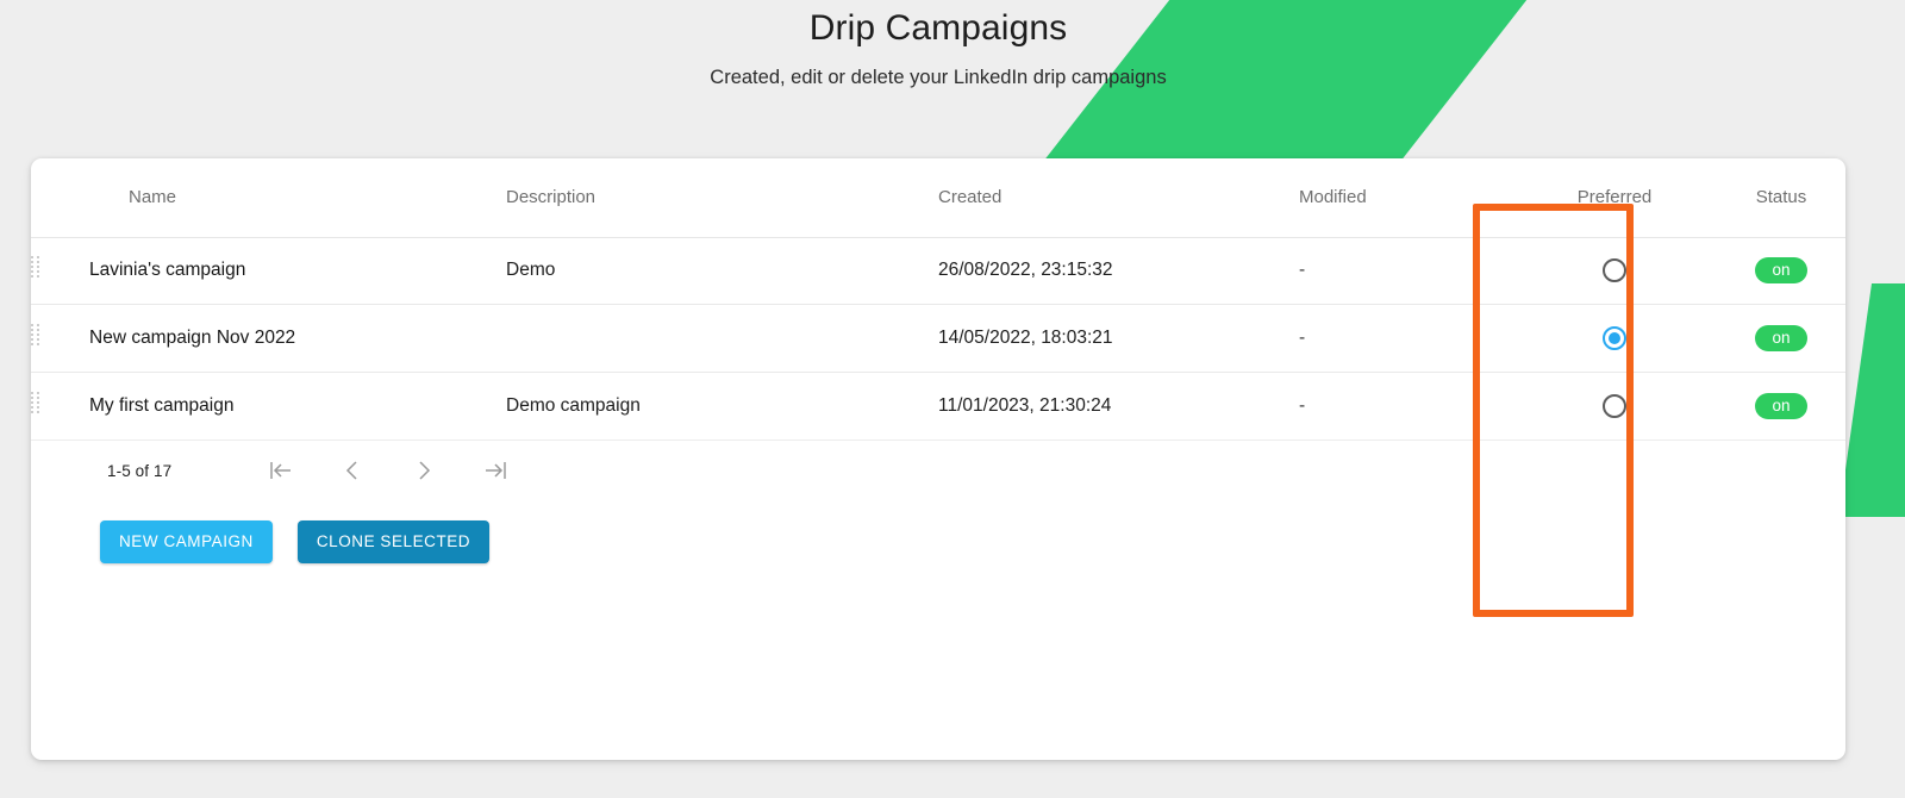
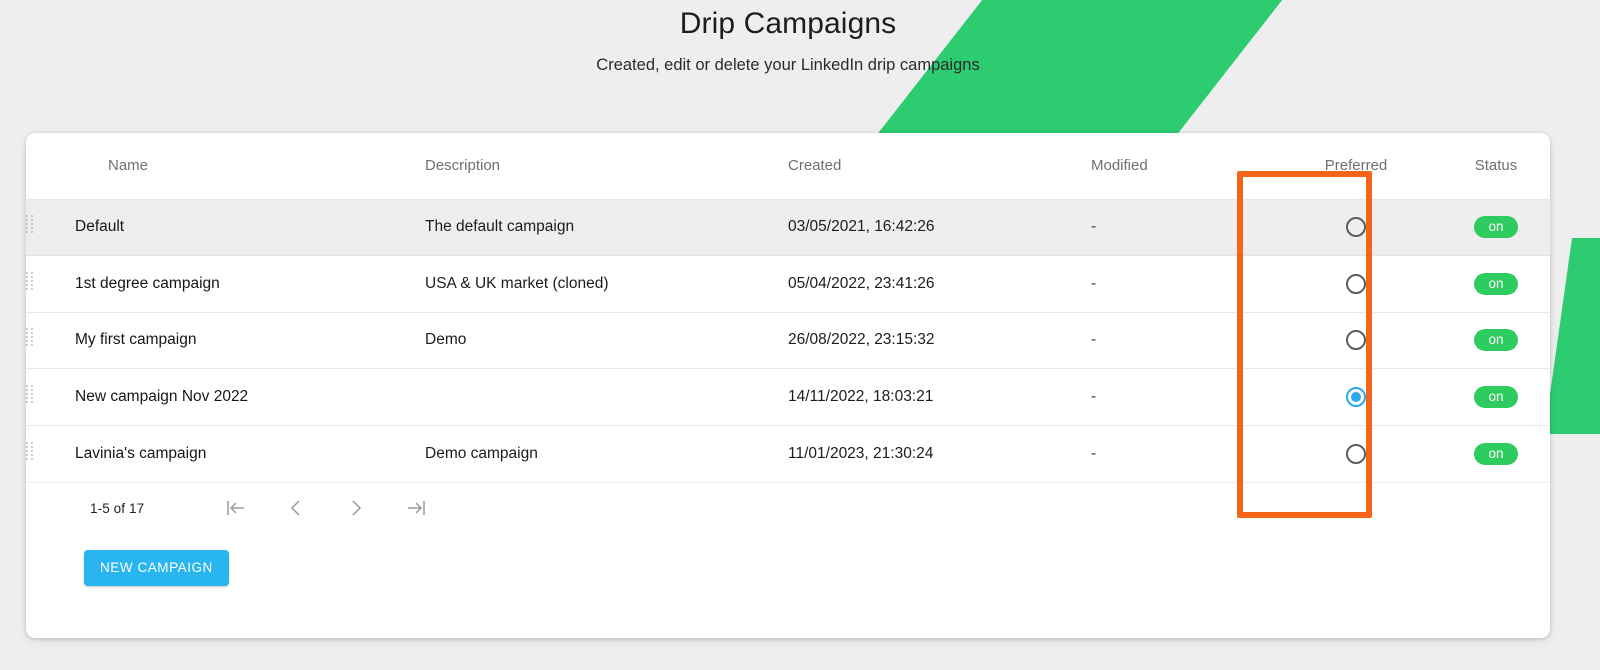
  Drip Campaigns
  Created, edit or delete your LinkedIn drip campaigns
  	Name	Description	Created	Modified	Preferred	Status
+ 	Default	The default campaign	03/05/2021, 16:42:26	-		on
+ 	1st degree campaign	USA & UK market (cloned)	05/04/2022, 23:41:26	-		on
- 	Lavinia's campaign	Demo	26/08/2022, 23:15:32	-		on
+ 	My first campaign	Demo	26/08/2022, 23:15:32	-		on
- 	New campaign Nov 2022		14/05/2022, 18:03:21	-		on
+ 	New campaign Nov 2022		14/11/2022, 18:03:21	-		on
- 	My first campaign	Demo campaign	11/01/2023, 21:30:24	-		on
+ 	Lavinia's campaign	Demo campaign	11/01/2023, 21:30:24	-		on
  1-5 of 17
  NEW CAMPAIGN
- CLONE SELECTED
